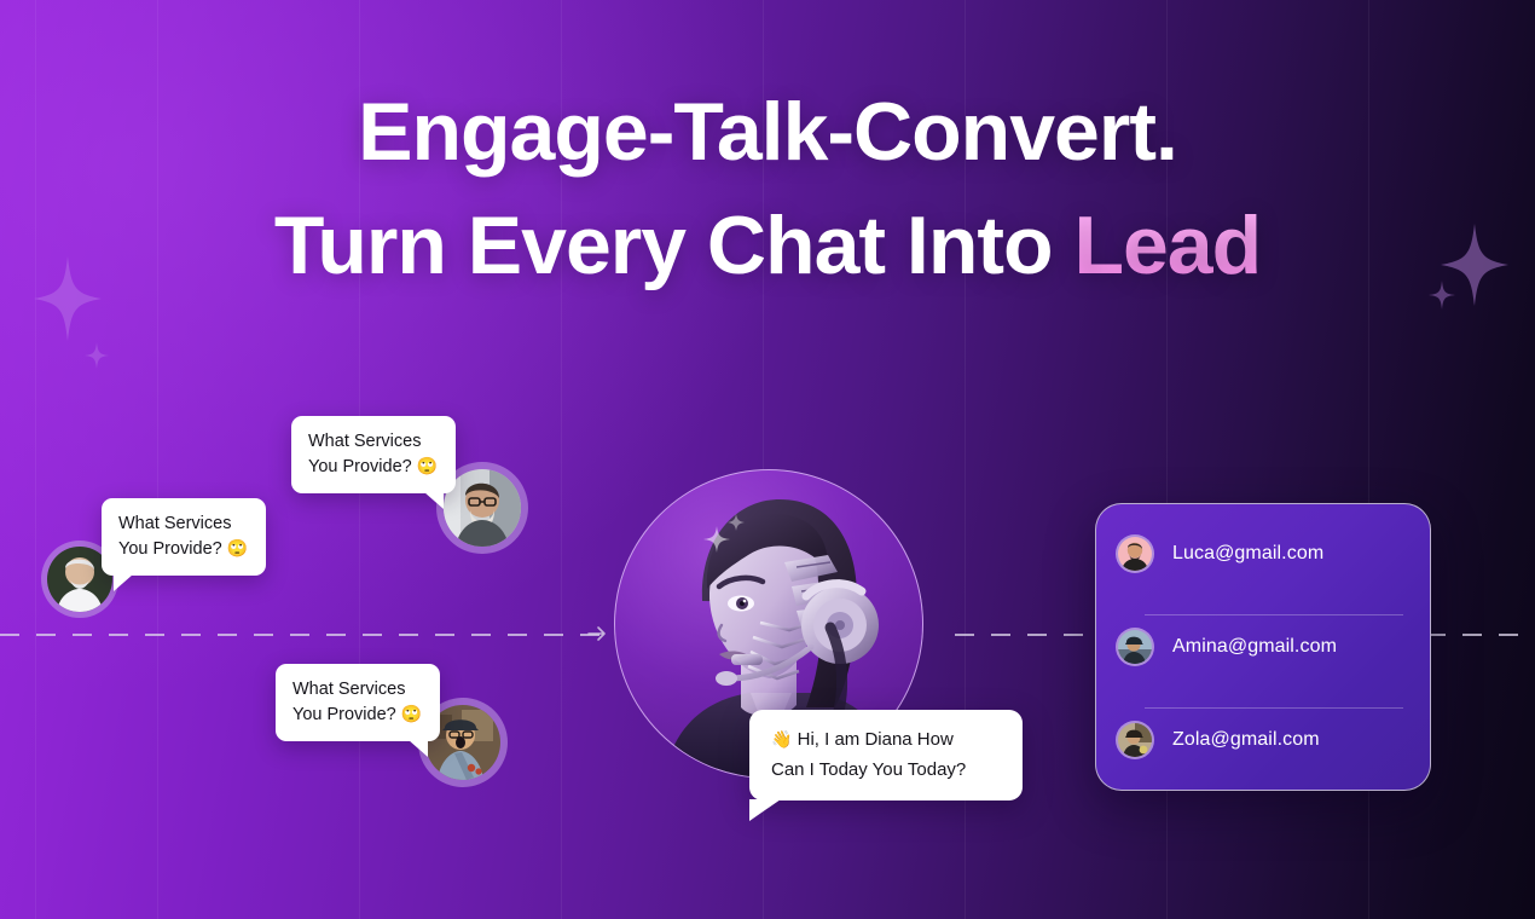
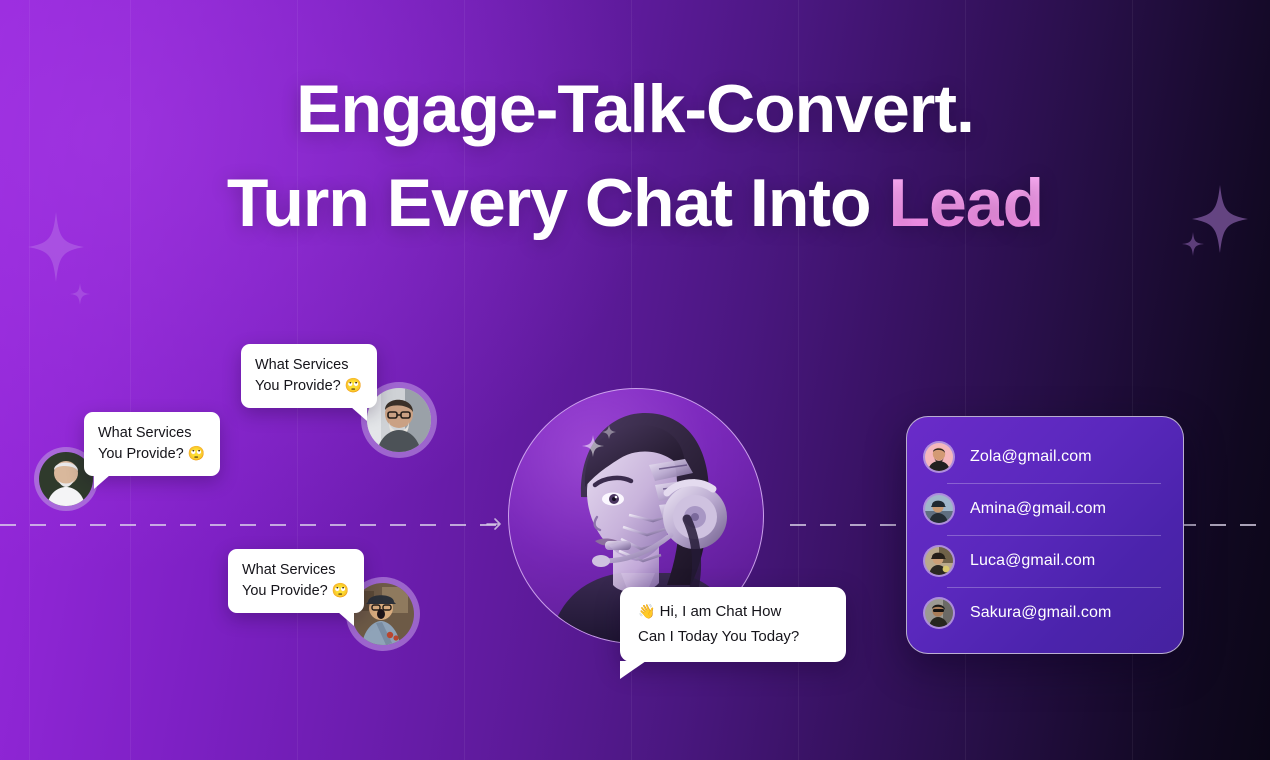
  Engage-Talk-Convert.
  Turn Every Chat Into Lead
  What Services You Provide? 🙄
  What Services You Provide? 🙄
  What Services You Provide? 🙄
- 👋 Hi, I am Diana How
+ 👋 Hi, I am Chat How
  Can I Today You Today?
- Luca@gmail.com
+ Zola@gmail.com
  Amina@gmail.com
- Zola@gmail.com
+ Luca@gmail.com
+ Sakura@gmail.com
